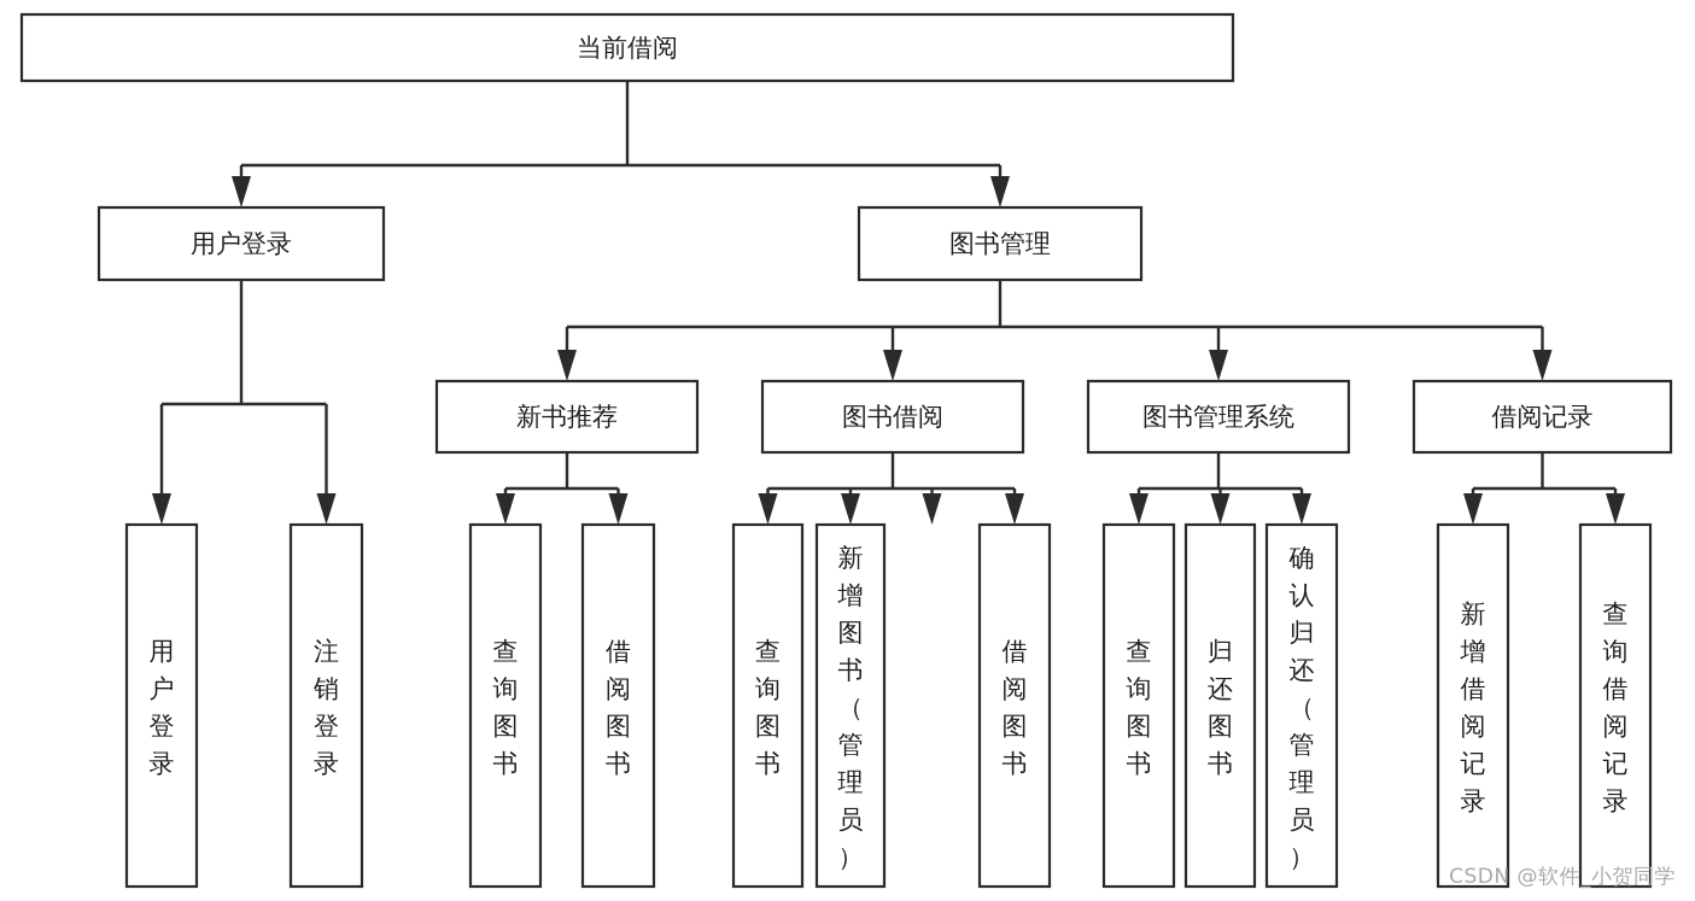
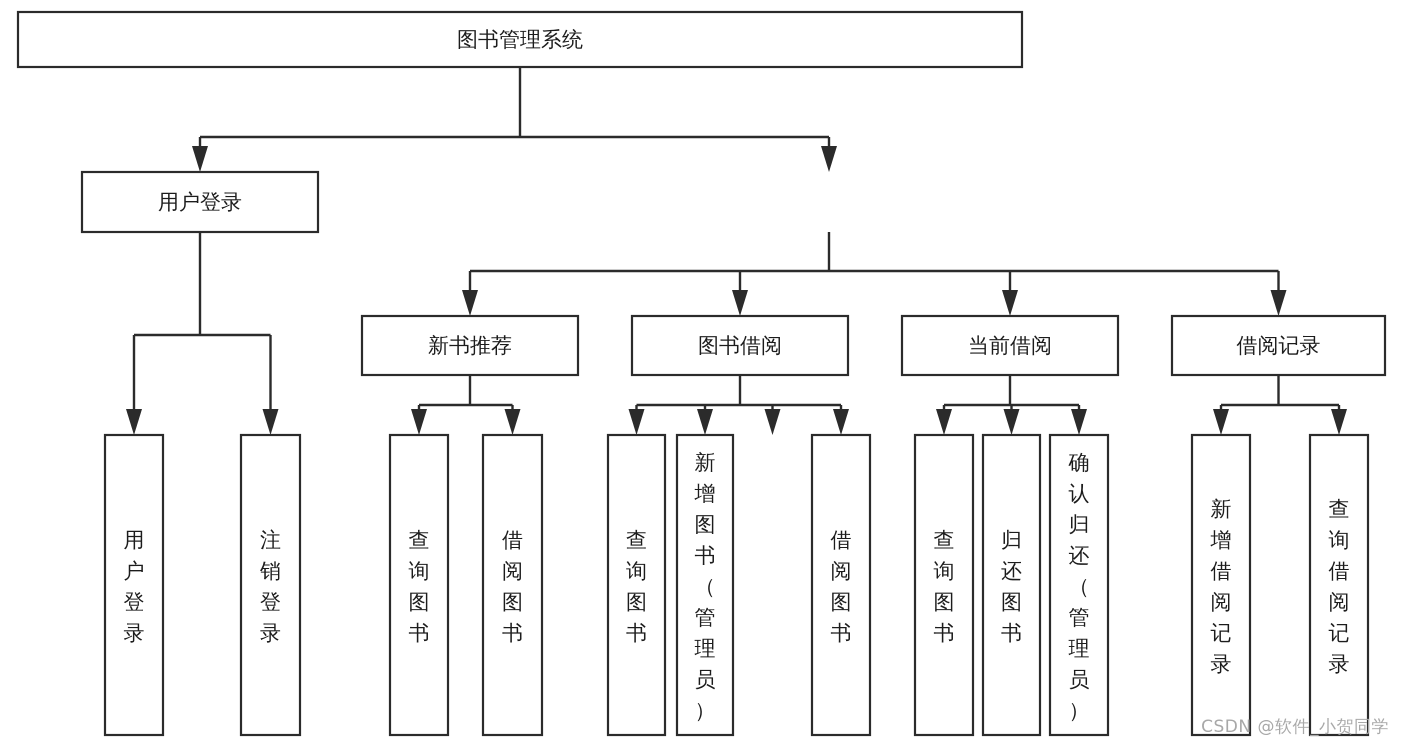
- 当前借阅
+ 图书管理系统
  用户登录
- 图书管理
  新书推荐
  图书借阅
- 图书管理系统
+ 当前借阅
  借阅记录
  用户登录
  注销登录
  查询图书
  借阅图书
  查询图书
  新增图书（管理员）
  借阅图书
  查询图书
  归还图书
  确认归还（管理员）
  新增借阅记录
  查询借阅记录
  CSDN @软件_小贺同学
